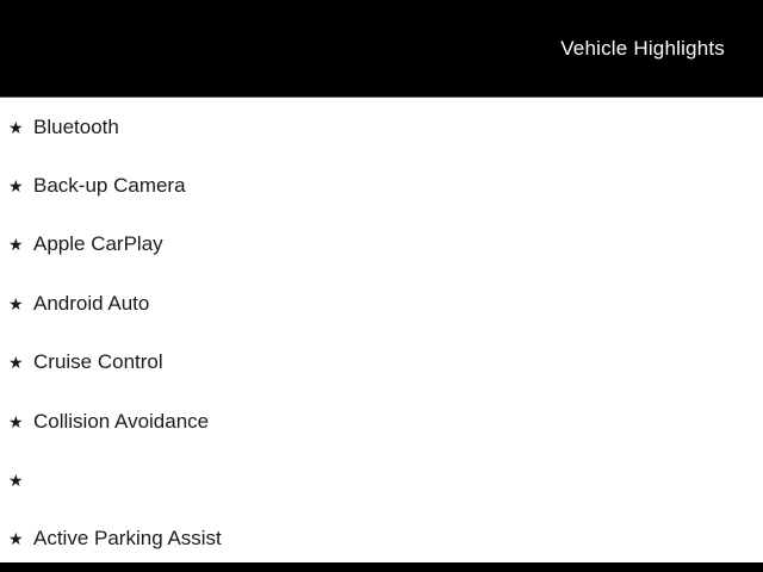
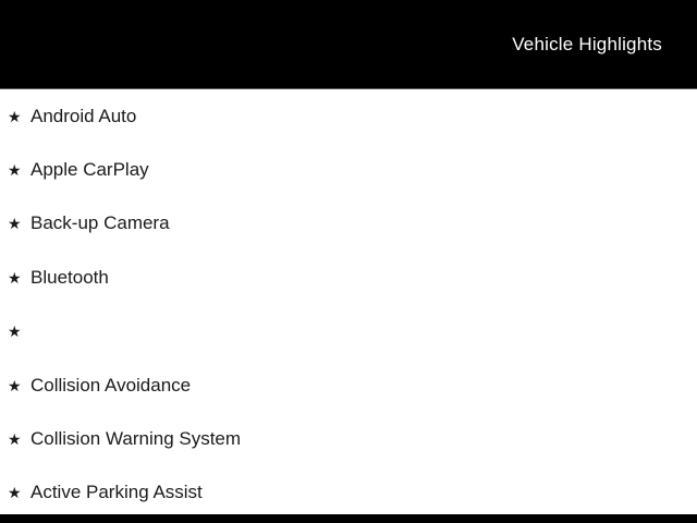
  Vehicle Highlights
  ★
- Bluetooth
+ Android Auto
  ★
- Back-up Camera
+ Apple CarPlay
  ★
- Apple CarPlay
+ Back-up Camera
  ★
- Android Auto
+ Bluetooth
  ★
- Cruise Control
  ★
  Collision Avoidance
  ★
+ Collision Warning System
  ★
  Active Parking Assist
